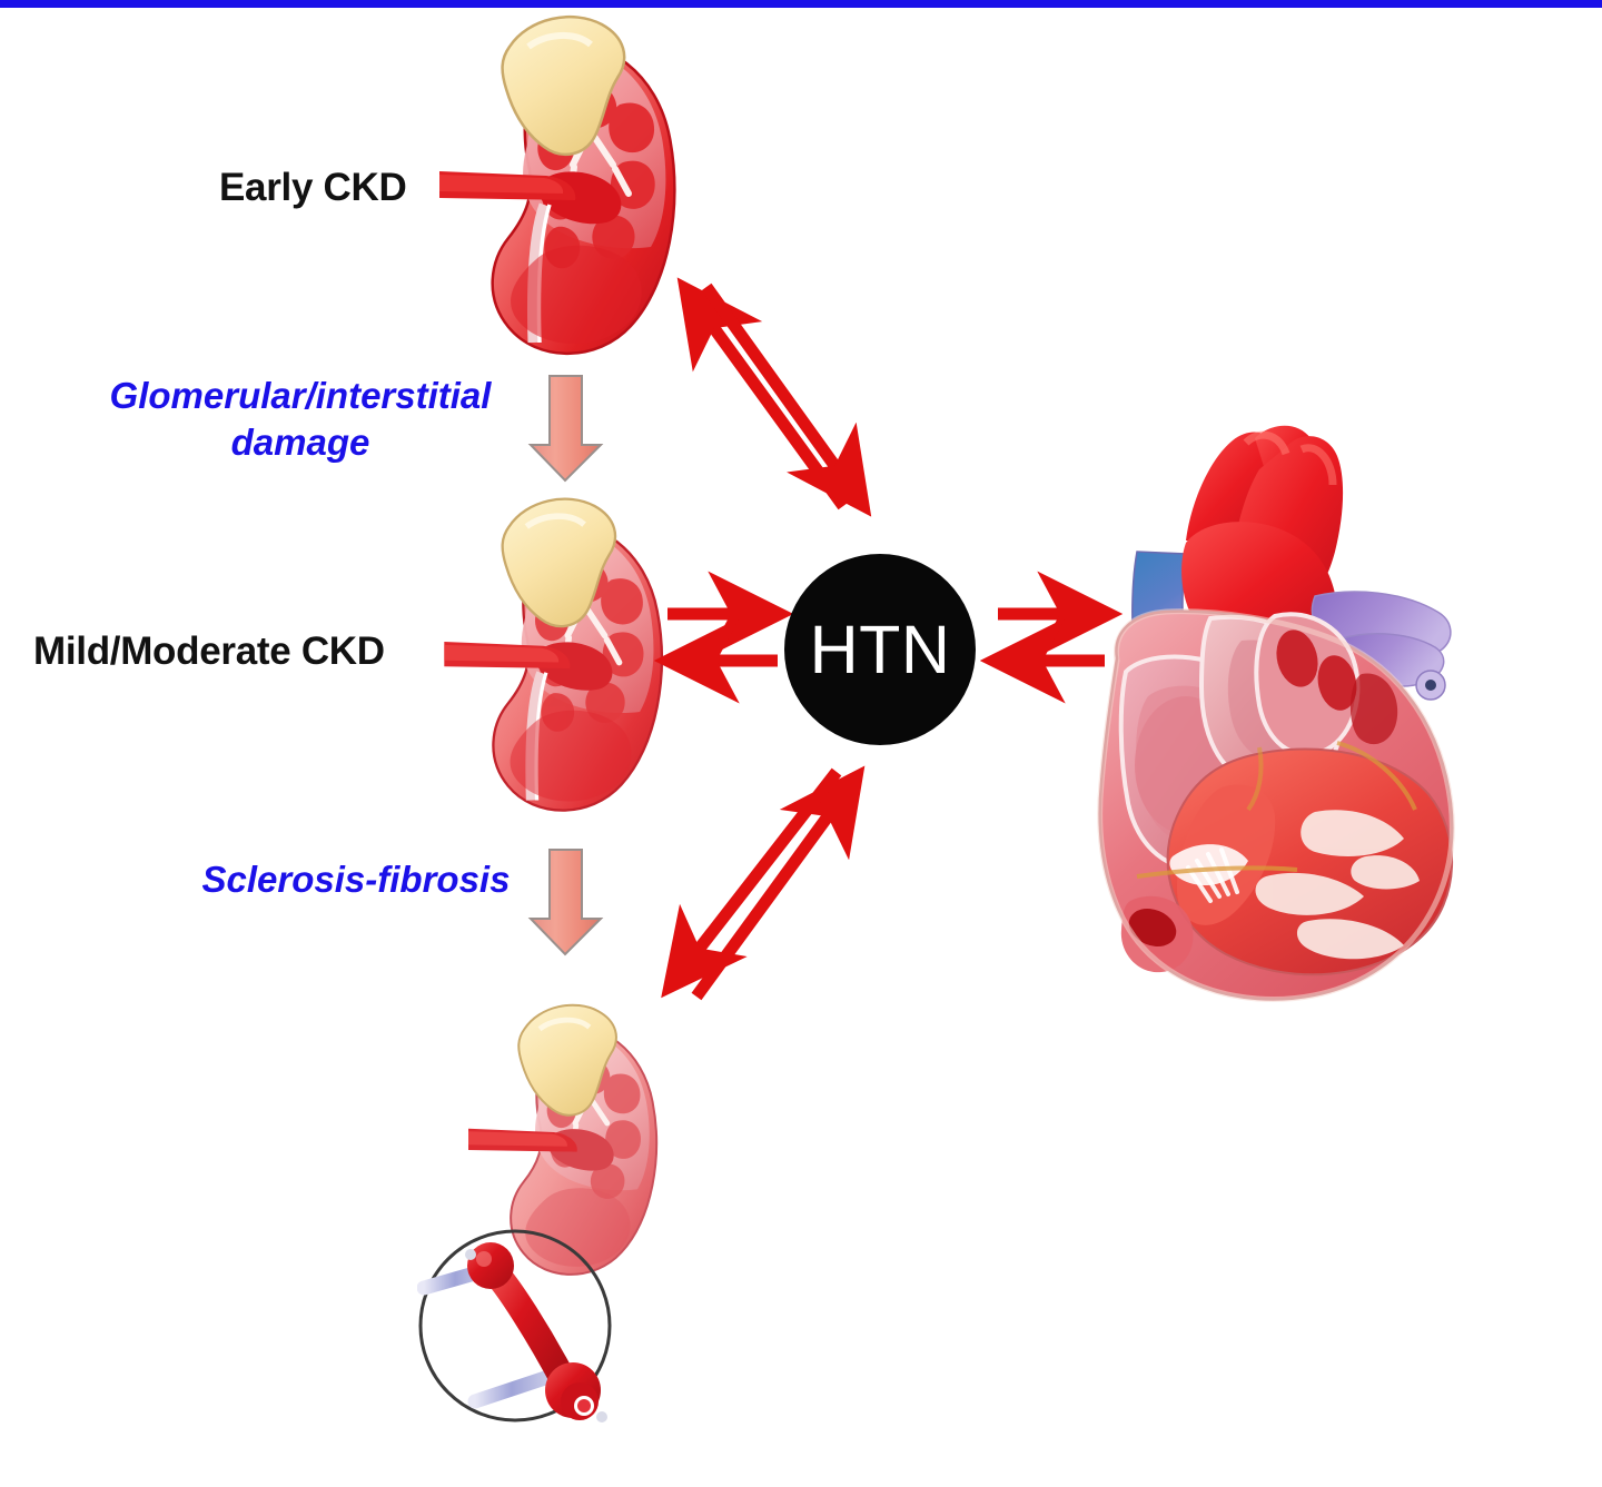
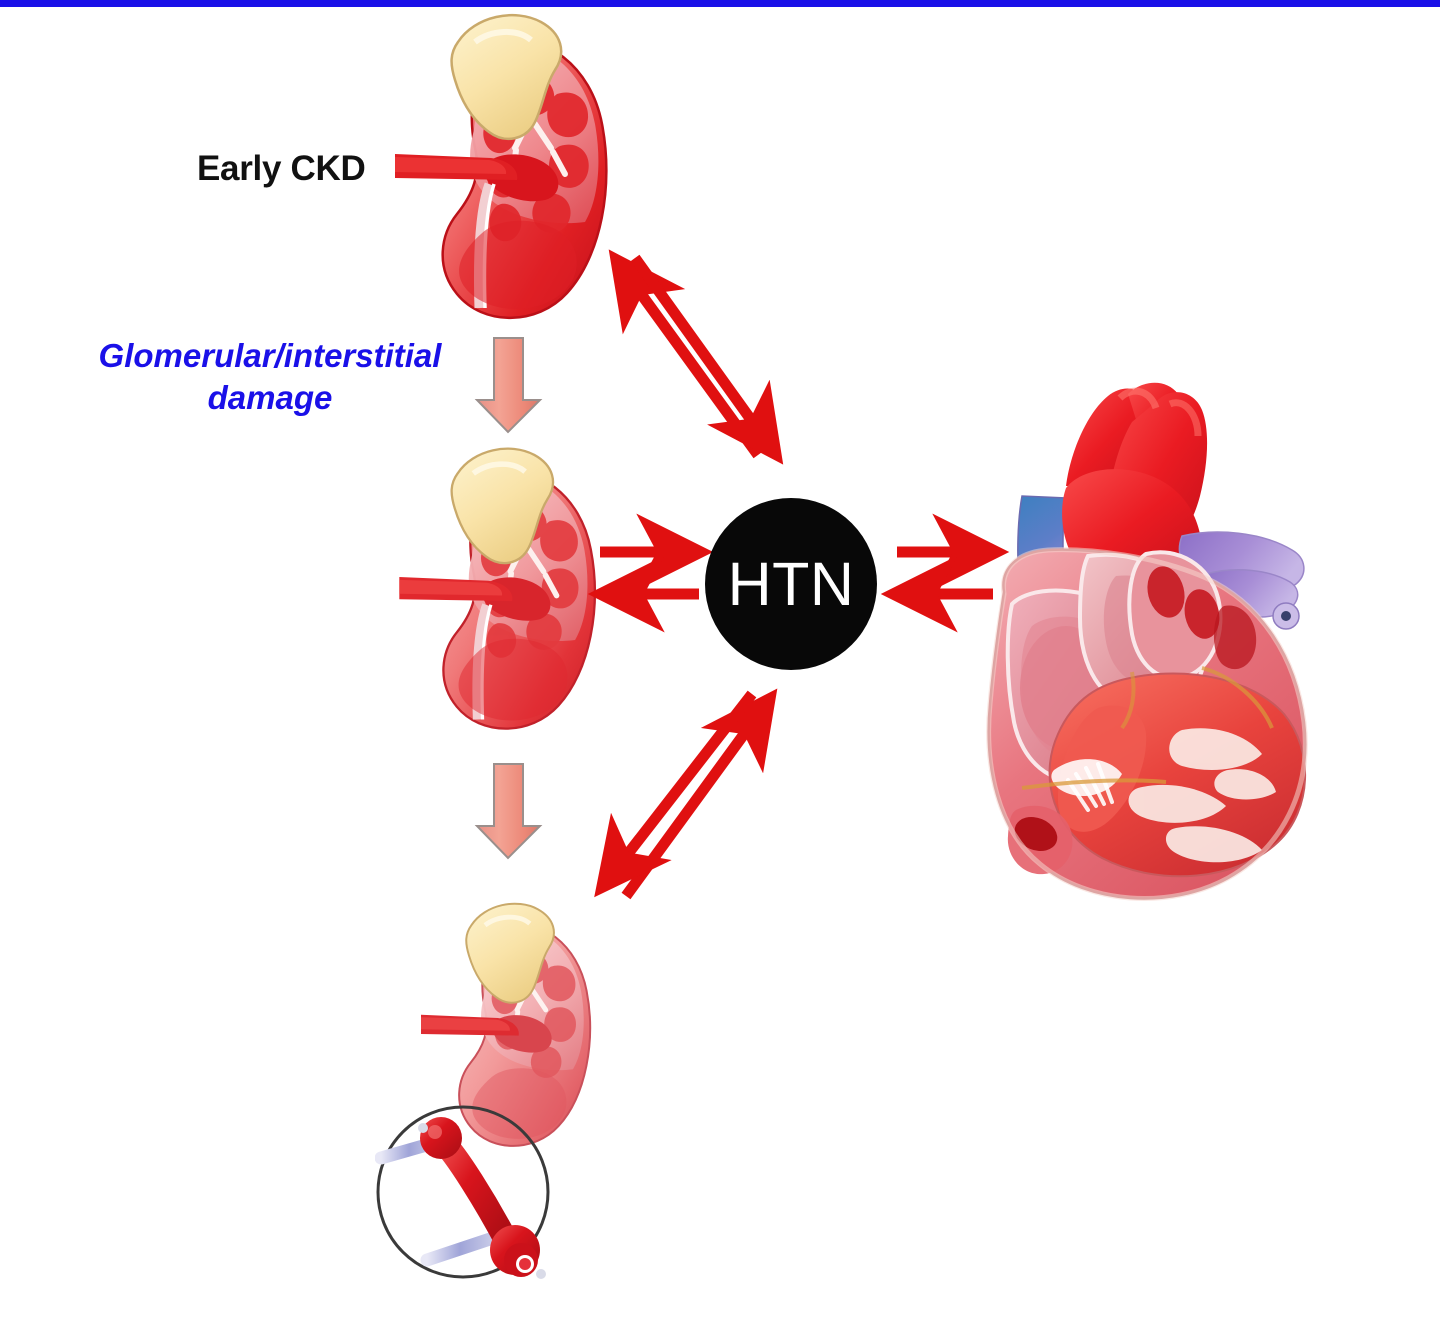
  Early CKD
  Glomerular/interstitial
  damage
- Mild/Moderate CKD
- Sclerosis-fibrosis
  HTN
